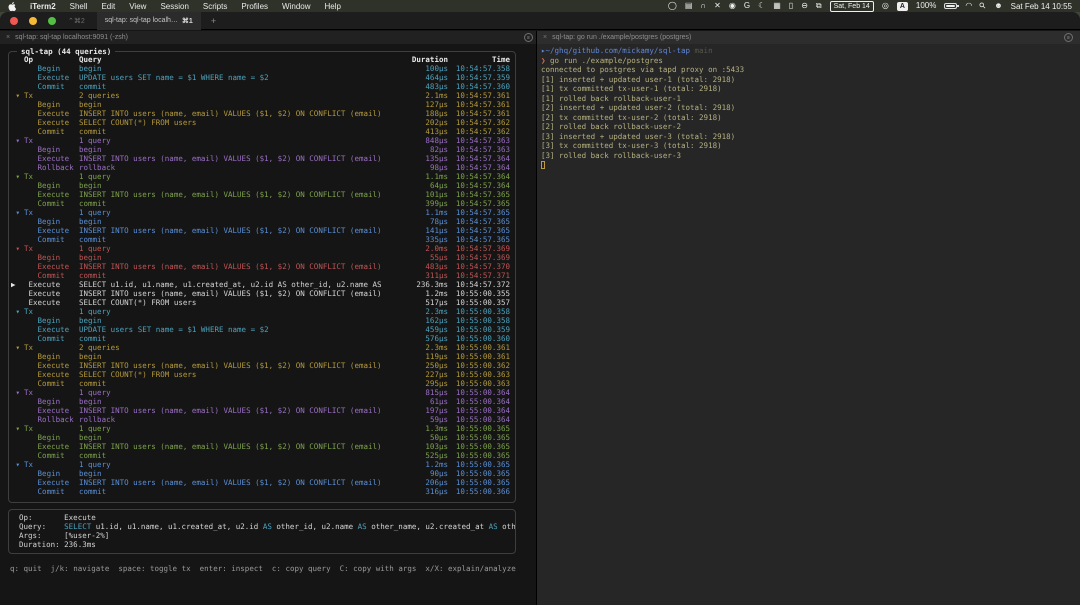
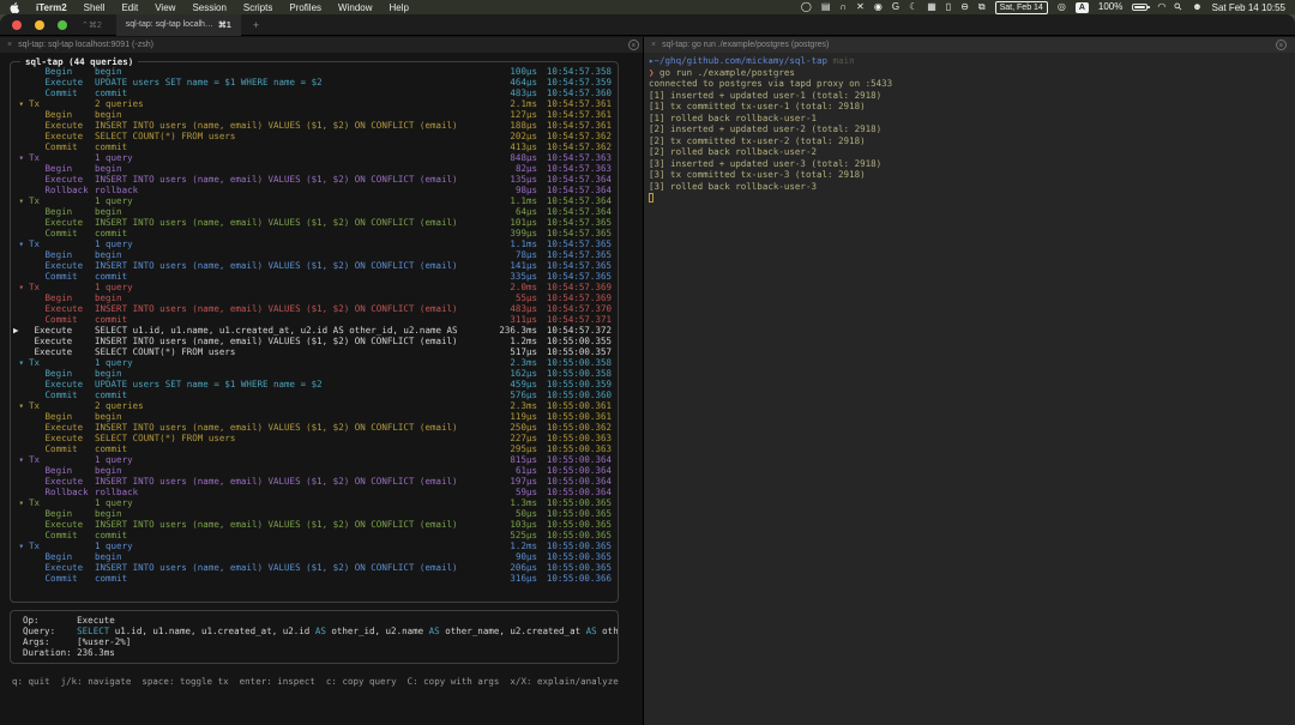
  iTerm2
  Shell
  Edit
  View
  Session
  Scripts
  Profiles
  Window
  Help
  ◯
  ▤
  ∩
  ✕
  ◉
  G
  ☾
  ▦
  ▯
  ⊖
  ⧉
  ◎
  100%
  ◠
  ☻
  Sat Feb 14 10:55
  +
  sql-tap (44 queries)
- Op
- Query
- Duration
- Time
  Begin
  begin
  100µs
  10:54:57.358
  Execute
  UPDATE users SET name = $1 WHERE name = $2
  464µs
  10:54:57.359
  Commit
  commit
  483µs
  10:54:57.360
  ▾
  Tx
  2 queries
  2.1ms
  10:54:57.361
  Begin
  begin
  127µs
  10:54:57.361
  Execute
  INSERT INTO users (name, email) VALUES ($1, $2) ON CONFLICT (email)
  188µs
  10:54:57.361
  Execute
  SELECT COUNT(*) FROM users
  202µs
  10:54:57.362
  Commit
  commit
  413µs
  10:54:57.362
  ▾
  Tx
  1 query
  848µs
  10:54:57.363
  Begin
  begin
  82µs
  10:54:57.363
  Execute
  INSERT INTO users (name, email) VALUES ($1, $2) ON CONFLICT (email)
  135µs
  10:54:57.364
  Rollback
  rollback
  98µs
  10:54:57.364
  ▾
  Tx
  1 query
  1.1ms
  10:54:57.364
  Begin
  begin
  64µs
  10:54:57.364
  Execute
  INSERT INTO users (name, email) VALUES ($1, $2) ON CONFLICT (email)
  101µs
  10:54:57.365
  Commit
  commit
  399µs
  10:54:57.365
  ▾
  Tx
  1 query
  1.1ms
  10:54:57.365
  Begin
  begin
  78µs
  10:54:57.365
  Execute
  INSERT INTO users (name, email) VALUES ($1, $2) ON CONFLICT (email)
  141µs
  10:54:57.365
  Commit
  commit
  335µs
  10:54:57.365
  ▾
  Tx
  1 query
  2.0ms
  10:54:57.369
  Begin
  begin
  55µs
  10:54:57.369
  Execute
  INSERT INTO users (name, email) VALUES ($1, $2) ON CONFLICT (email)
  483µs
  10:54:57.370
  Commit
  commit
  311µs
  10:54:57.371
  ▶
  Execute
  SELECT u1.id, u1.name, u1.created_at, u2.id AS other_id, u2.name AS
  236.3ms
  10:54:57.372
  Execute
  INSERT INTO users (name, email) VALUES ($1, $2) ON CONFLICT (email)
  1.2ms
  10:55:00.355
  Execute
  SELECT COUNT(*) FROM users
  517µs
  10:55:00.357
  ▾
  Tx
  1 query
  2.3ms
  10:55:00.358
  Begin
  begin
  162µs
  10:55:00.358
  Execute
  UPDATE users SET name = $1 WHERE name = $2
  459µs
  10:55:00.359
  Commit
  commit
  576µs
  10:55:00.360
  ▾
  Tx
  2 queries
  2.3ms
  10:55:00.361
  Begin
  begin
  119µs
  10:55:00.361
  Execute
  INSERT INTO users (name, email) VALUES ($1, $2) ON CONFLICT (email)
  250µs
  10:55:00.362
  Execute
  SELECT COUNT(*) FROM users
  227µs
  10:55:00.363
  Commit
  commit
  295µs
  10:55:00.363
  ▾
  Tx
  1 query
  815µs
  10:55:00.364
  Begin
  begin
  61µs
  10:55:00.364
  Execute
  INSERT INTO users (name, email) VALUES ($1, $2) ON CONFLICT (email)
  197µs
  10:55:00.364
  Rollback
  rollback
  59µs
  10:55:00.364
  ▾
  Tx
  1 query
  1.3ms
  10:55:00.365
  Begin
  begin
  50µs
  10:55:00.365
  Execute
  INSERT INTO users (name, email) VALUES ($1, $2) ON CONFLICT (email)
  103µs
  10:55:00.365
  Commit
  commit
  525µs
  10:55:00.365
  ▾
  Tx
  1 query
  1.2ms
  10:55:00.365
  Begin
  begin
  90µs
  10:55:00.365
  Execute
  INSERT INTO users (name, email) VALUES ($1, $2) ON CONFLICT (email)
  206µs
  10:55:00.365
  Commit
  commit
  316µs
  10:55:00.366
  Op: Execute
  Query: SELECT u1.id, u1.name, u1.created_at, u2.id AS other_id, u2.name AS other_name, u2.created_at AS oth
  Args: [%user-2%]
  Duration: 236.3ms
  q: quit j/k: navigate space: toggle tx enter: inspect c: copy query C: copy with args x/X: explain/analyze
  ▸~/ghq/github.com/mickamy/sql-tap main
  ❯ go run ./example/postgres
  connected to postgres via tapd proxy on :5433
  [1] inserted + updated user-1 (total: 2918)
  [1] tx committed tx-user-1 (total: 2918)
  [1] rolled back rollback-user-1
  [2] inserted + updated user-2 (total: 2918)
  [2] tx committed tx-user-2 (total: 2918)
  [2] rolled back rollback-user-2
  [3] inserted + updated user-3 (total: 2918)
  [3] tx committed tx-user-3 (total: 2918)
  [3] rolled back rollback-user-3
